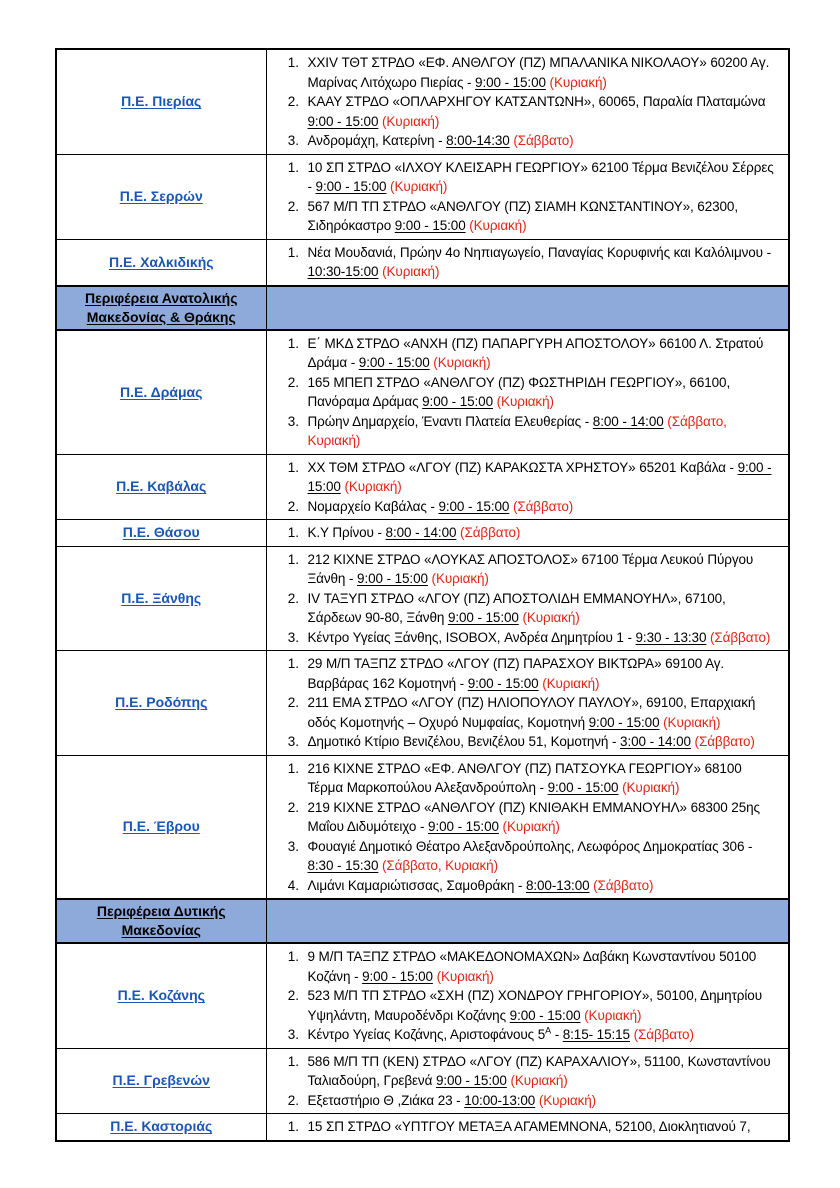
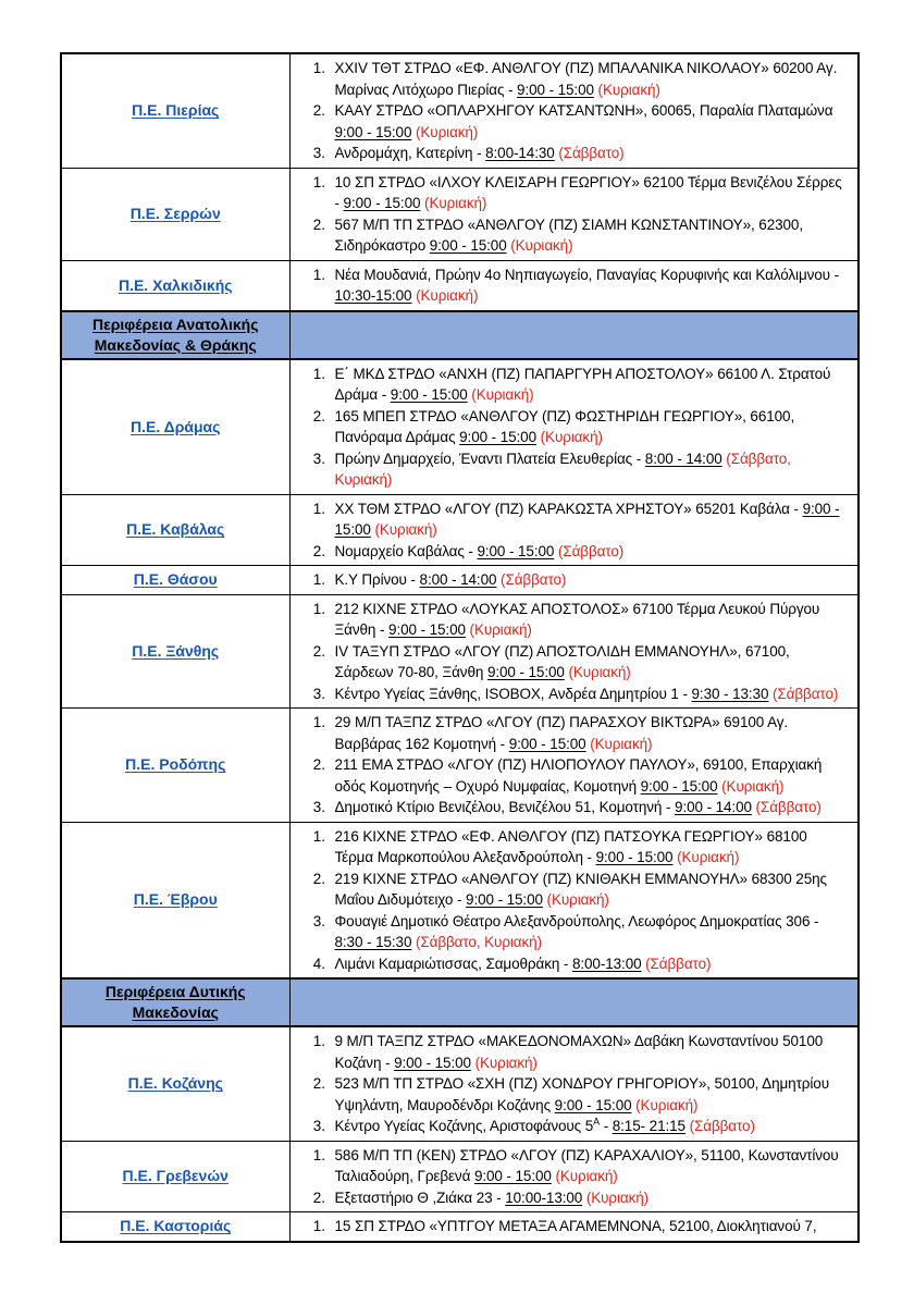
  Π.Ε. Πιερίας	XXIV ΤΘΤ ΣΤΡΔΟ «ΕΦ. ΑΝΘΛΓΟΥ (ΠΖ) ΜΠΑΛΑΝΙΚΑ ΝΙΚΟΛΑΟΥ» 60200 Αγ. Μαρίνας Λιτόχωρο Πιερίας - 9:00 - 15:00 (Κυριακή)ΚΑΑΥ ΣΤΡΔΟ «ΟΠΛΑΡΧΗΓΟΥ ΚΑΤΣΑΝΤΩΝΗ», 60065, Παραλία Πλαταμώνα 9:00 - 15:00 (Κυριακή)Ανδρομάχη, Κατερίνη - 8:00-14:30 (Σάββατο)
  Π.Ε. Σερρών	10 ΣΠ ΣΤΡΔΟ «ΙΛΧΟΥ ΚΛΕΙΣΑΡΗ ΓΕΩΡΓΙΟΥ» 62100 Τέρμα Βενιζέλου Σέρρες - 9:00 - 15:00 (Κυριακή)567 Μ/Π ΤΠ ΣΤΡΔΟ «ΑΝΘΛΓΟΥ (ΠΖ) ΣΙΑΜΗ ΚΩΝΣΤΑΝΤΙΝΟΥ», 62300, Σιδηρόκαστρο 9:00 - 15:00 (Κυριακή)
  Π.Ε. Χαλκιδικής	Νέα Μουδανιά, Πρώην 4ο Νηπιαγωγείο, Παναγίας Κορυφινής και Καλόλιμνου - 10:30-15:00 (Κυριακή)
  Περιφέρεια Ανατολικής Μακεδονίας & Θράκης
  Π.Ε. Δράμας	Ε΄ ΜΚΔ ΣΤΡΔΟ «ΑΝΧΗ (ΠΖ) ΠΑΠΑΡΓΥΡΗ ΑΠΟΣΤΟΛΟΥ» 66100 Λ. Στρατού Δράμα - 9:00 - 15:00 (Κυριακή)165 ΜΠΕΠ ΣΤΡΔΟ «ΑΝΘΛΓΟΥ (ΠΖ) ΦΩΣΤΗΡΙΔΗ ΓΕΩΡΓΙΟΥ», 66100, Πανόραμα Δράμας 9:00 - 15:00 (Κυριακή)Πρώην Δημαρχείο, Έναντι Πλατεία Ελευθερίας - 8:00 - 14:00 (Σάββατο, Κυριακή)
  Π.Ε. Καβάλας	ΧΧ ΤΘΜ ΣΤΡΔΟ «ΛΓΟΥ (ΠΖ) ΚΑΡΑΚΩΣΤΑ ΧΡΗΣΤΟΥ» 65201 Καβάλα - 9:00 - 15:00 (Κυριακή)Νομαρχείο Καβάλας - 9:00 - 15:00 (Σάββατο)
  Π.Ε. Θάσου	Κ.Υ Πρίνου - 8:00 - 14:00 (Σάββατο)
- Π.Ε. Ξάνθης	212 ΚΙΧΝΕ ΣΤΡΔΟ «ΛΟΥΚΑΣ ΑΠΟΣΤΟΛΟΣ» 67100 Τέρμα Λευκού Πύργου Ξάνθη - 9:00 - 15:00 (Κυριακή)IV ΤΑΞΥΠ ΣΤΡΔΟ «ΛΓΟΥ (ΠΖ) ΑΠΟΣΤΟΛΙΔΗ ΕΜΜΑΝΟΥΗΛ», 67100, Σάρδεων 90-80, Ξάνθη 9:00 - 15:00 (Κυριακή)Κέντρο Υγείας Ξάνθης, ISOBOX, Ανδρέα Δημητρίου 1 - 9:30 - 13:30 (Σάββατο)
+ Π.Ε. Ξάνθης	212 ΚΙΧΝΕ ΣΤΡΔΟ «ΛΟΥΚΑΣ ΑΠΟΣΤΟΛΟΣ» 67100 Τέρμα Λευκού Πύργου Ξάνθη - 9:00 - 15:00 (Κυριακή)IV ΤΑΞΥΠ ΣΤΡΔΟ «ΛΓΟΥ (ΠΖ) ΑΠΟΣΤΟΛΙΔΗ ΕΜΜΑΝΟΥΗΛ», 67100, Σάρδεων 70-80, Ξάνθη 9:00 - 15:00 (Κυριακή)Κέντρο Υγείας Ξάνθης, ISOBOX, Ανδρέα Δημητρίου 1 - 9:30 - 13:30 (Σάββατο)
- Π.Ε. Ροδόπης	29 Μ/Π ΤΑΞΠΖ ΣΤΡΔΟ «ΛΓΟΥ (ΠΖ) ΠΑΡΑΣΧΟΥ ΒΙΚΤΩΡΑ» 69100 Αγ. Βαρβάρας 162 Κομοτηνή - 9:00 - 15:00 (Κυριακή)211 ΕΜΑ ΣΤΡΔΟ «ΛΓΟΥ (ΠΖ) ΗΛΙΟΠΟΥΛΟΥ ΠΑΥΛΟΥ», 69100, Επαρχιακή οδός Κομοτηνής – Οχυρό Νυμφαίας, Κομοτηνή 9:00 - 15:00 (Κυριακή)Δημοτικό Κτίριο Βενιζέλου, Βενιζέλου 51, Κομοτηνή - 3:00 - 14:00 (Σάββατο)
+ Π.Ε. Ροδόπης	29 Μ/Π ΤΑΞΠΖ ΣΤΡΔΟ «ΛΓΟΥ (ΠΖ) ΠΑΡΑΣΧΟΥ ΒΙΚΤΩΡΑ» 69100 Αγ. Βαρβάρας 162 Κομοτηνή - 9:00 - 15:00 (Κυριακή)211 ΕΜΑ ΣΤΡΔΟ «ΛΓΟΥ (ΠΖ) ΗΛΙΟΠΟΥΛΟΥ ΠΑΥΛΟΥ», 69100, Επαρχιακή οδός Κομοτηνής – Οχυρό Νυμφαίας, Κομοτηνή 9:00 - 15:00 (Κυριακή)Δημοτικό Κτίριο Βενιζέλου, Βενιζέλου 51, Κομοτηνή - 9:00 - 14:00 (Σάββατο)
  Π.Ε. Έβρου	216 ΚΙΧΝΕ ΣΤΡΔΟ «ΕΦ. ΑΝΘΛΓΟΥ (ΠΖ) ΠΑΤΣΟΥΚΑ ΓΕΩΡΓΙΟΥ» 68100 Τέρμα Μαρκοπούλου Αλεξανδρούπολη - 9:00 - 15:00 (Κυριακή)219 ΚΙΧΝΕ ΣΤΡΔΟ «ΑΝΘΛΓΟΥ (ΠΖ) ΚΝΙΘΑΚΗ ΕΜΜΑΝΟΥΗΛ» 68300 25ης Μαΐου Διδυμότειχο - 9:00 - 15:00 (Κυριακή)Φουαγιέ Δημοτικό Θέατρο Αλεξανδρούπολης, Λεωφόρος Δημοκρατίας 306 - 8:30 - 15:30 (Σάββατο, Κυριακή)Λιμάνι Καμαριώτισσας, Σαμοθράκη - 8:00-13:00 (Σάββατο)
  Περιφέρεια Δυτικής Μακεδονίας
- Π.Ε. Κοζάνης	9 Μ/Π ΤΑΞΠΖ ΣΤΡΔΟ «ΜΑΚΕΔΟΝΟΜΑΧΩΝ» Δαβάκη Κωνσταντίνου 50100 Κοζάνη - 9:00 - 15:00 (Κυριακή)523 Μ/Π ΤΠ ΣΤΡΔΟ «ΣΧΗ (ΠΖ) ΧΟΝΔΡΟΥ ΓΡΗΓΟΡΙΟΥ», 50100, Δημητρίου Υψηλάντη, Μαυροδένδρι Κοζάνης 9:00 - 15:00 (Κυριακή)Κέντρο Υγείας Κοζάνης, Αριστοφάνους 5Α - 8:15- 15:15 (Σάββατο)
+ Π.Ε. Κοζάνης	9 Μ/Π ΤΑΞΠΖ ΣΤΡΔΟ «ΜΑΚΕΔΟΝΟΜΑΧΩΝ» Δαβάκη Κωνσταντίνου 50100 Κοζάνη - 9:00 - 15:00 (Κυριακή)523 Μ/Π ΤΠ ΣΤΡΔΟ «ΣΧΗ (ΠΖ) ΧΟΝΔΡΟΥ ΓΡΗΓΟΡΙΟΥ», 50100, Δημητρίου Υψηλάντη, Μαυροδένδρι Κοζάνης 9:00 - 15:00 (Κυριακή)Κέντρο Υγείας Κοζάνης, Αριστοφάνους 5Α - 8:15- 21:15 (Σάββατο)
  Π.Ε. Γρεβενών	586 Μ/Π ΤΠ (ΚΕΝ) ΣΤΡΔΟ «ΛΓΟΥ (ΠΖ) ΚΑΡΑΧΑΛΙΟΥ», 51100, Κωνσταντίνου Ταλιαδούρη, Γρεβενά 9:00 - 15:00 (Κυριακή)Εξεταστήριο Θ ,Ζιάκα 23 - 10:00-13:00 (Κυριακή)
  Π.Ε. Καστοριάς	15 ΣΠ ΣΤΡΔΟ «ΥΠΤΓΟΥ ΜΕΤΑΞΑ ΑΓΑΜΕΜΝΟΝΑ, 52100, Διοκλητιανού 7,
